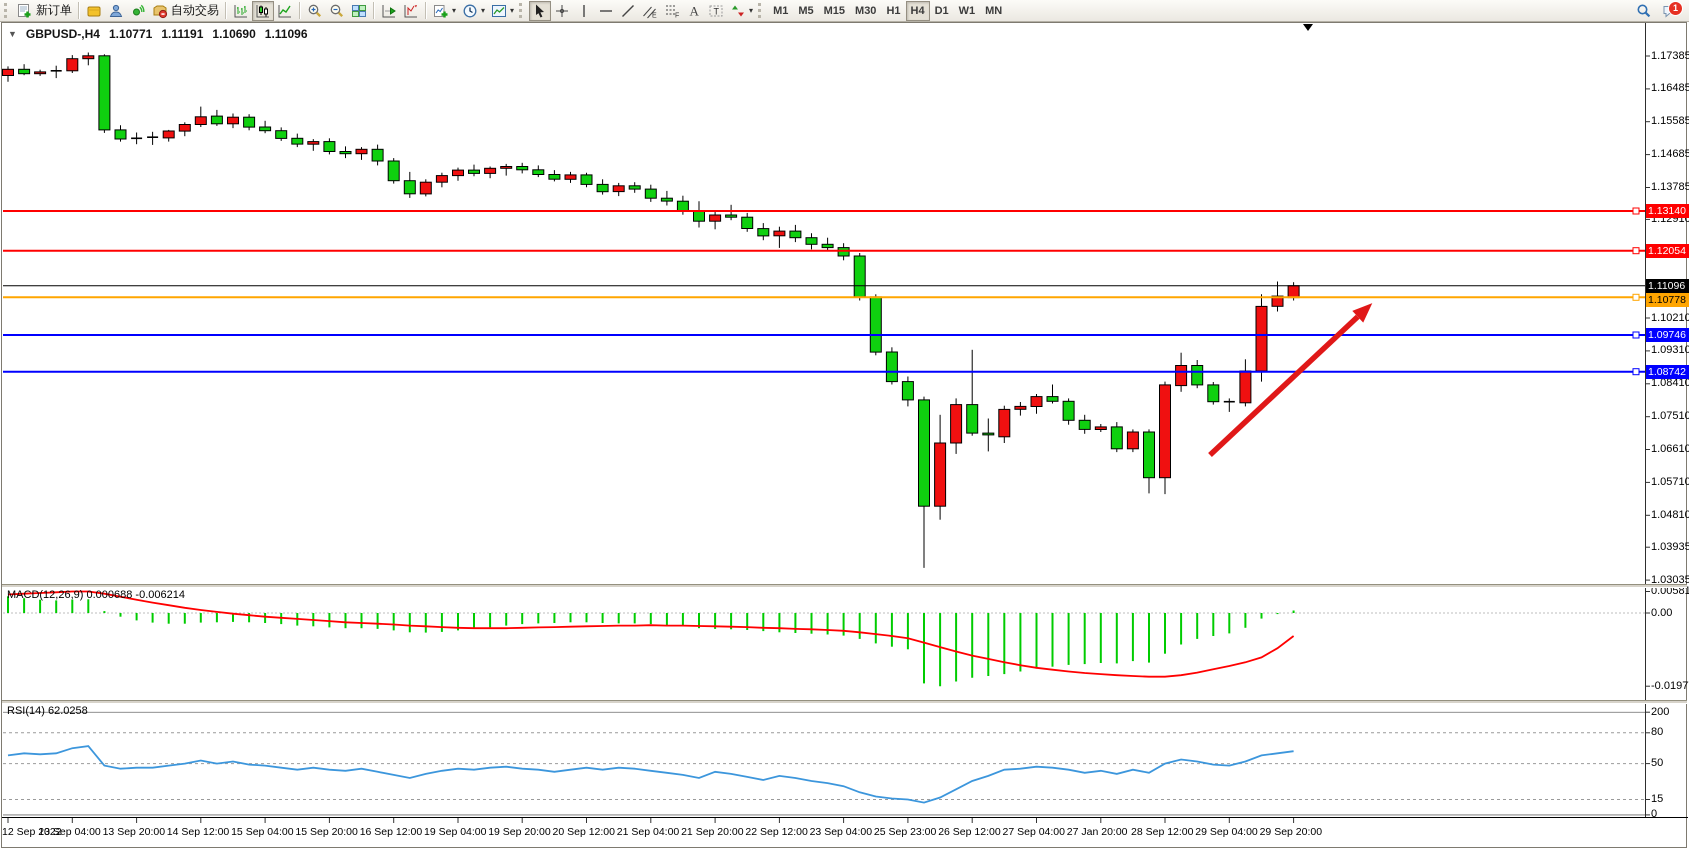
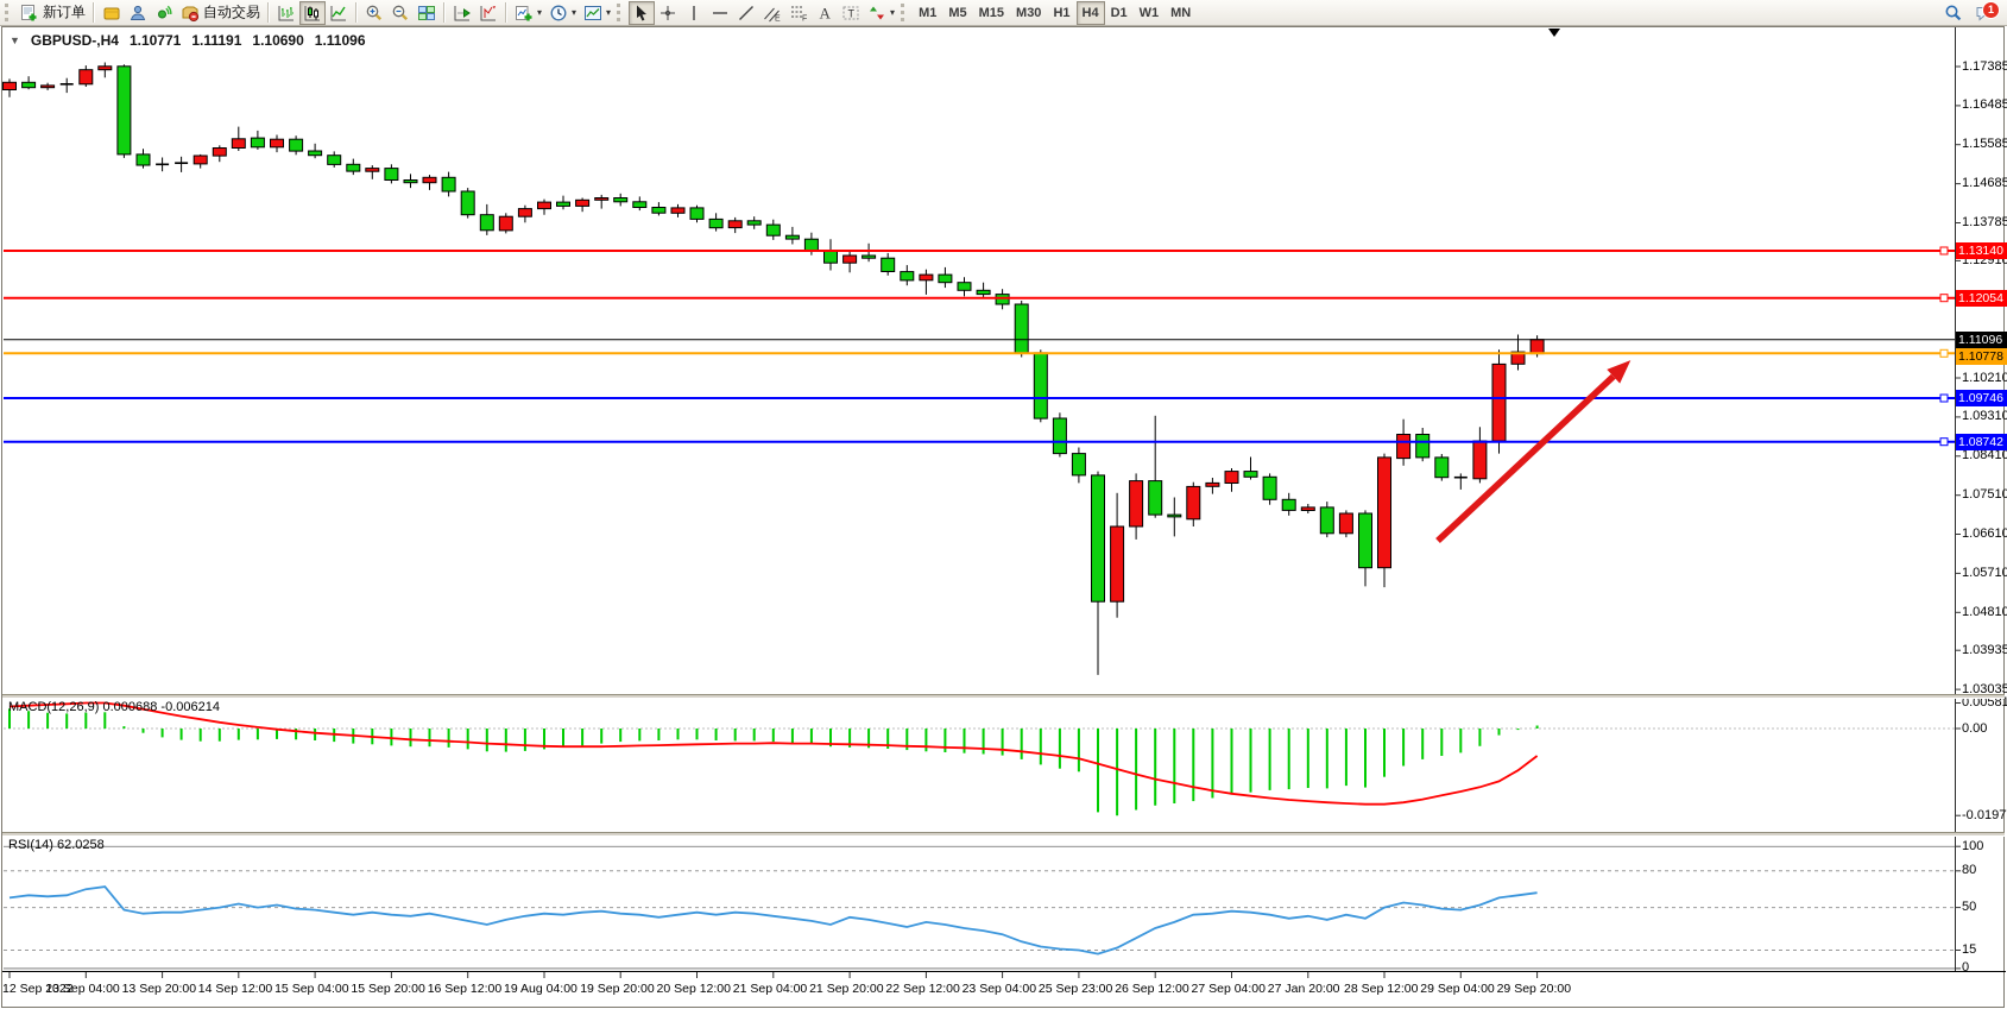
  新订单
  自动交易
  ▾
  ▾
  ▾
  A
  T
  ▾
  M1
  M5
  M15
  M30
  H1
  H4
  D1
  W1
  MN
  1
  ▼
  GBPUSD-,H4
  1.10771
  1.11191
  1.10690
  1.11096
  MACD(12,26,9) 0.000688 -0.006214
  RSI(14) 62.0258
  1.17385
  1.16485
  1.15585
  1.14685
  1.13785
  1.12910
  1.10210
  1.09310
  1.08410
  1.07510
  1.06610
  1.05710
  1.04810
  1.03935
  1.03035
  0.00581
  0.00
  -0.0197
- 200
+ 100
  80
  50
  15
  0
  12 Sep 2022
  13 Sep 04:00
  13 Sep 20:00
  14 Sep 12:00
  15 Sep 04:00
  15 Sep 20:00
  16 Sep 12:00
- 19 Sep 04:00
+ 19 Aug 04:00
  19 Sep 20:00
  20 Sep 12:00
  21 Sep 04:00
  21 Sep 20:00
  22 Sep 12:00
  23 Sep 04:00
  25 Sep 23:00
  26 Sep 12:00
  27 Sep 04:00
  27 Jan 20:00
  28 Sep 12:00
  29 Sep 04:00
  29 Sep 20:00
  1.13140
  1.12054
  1.11096
  1.10778
  1.09746
  1.08742
